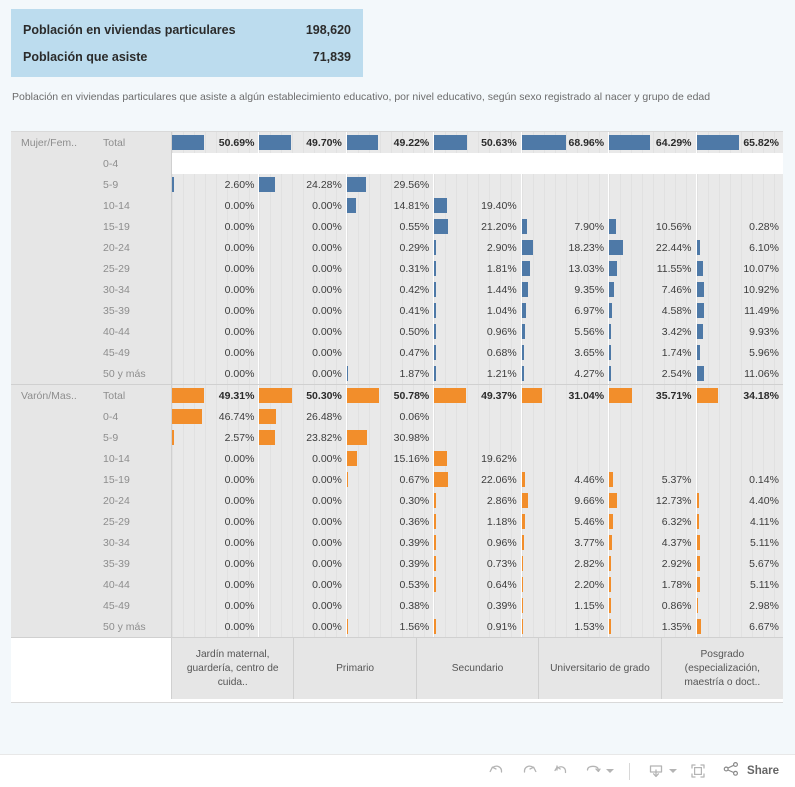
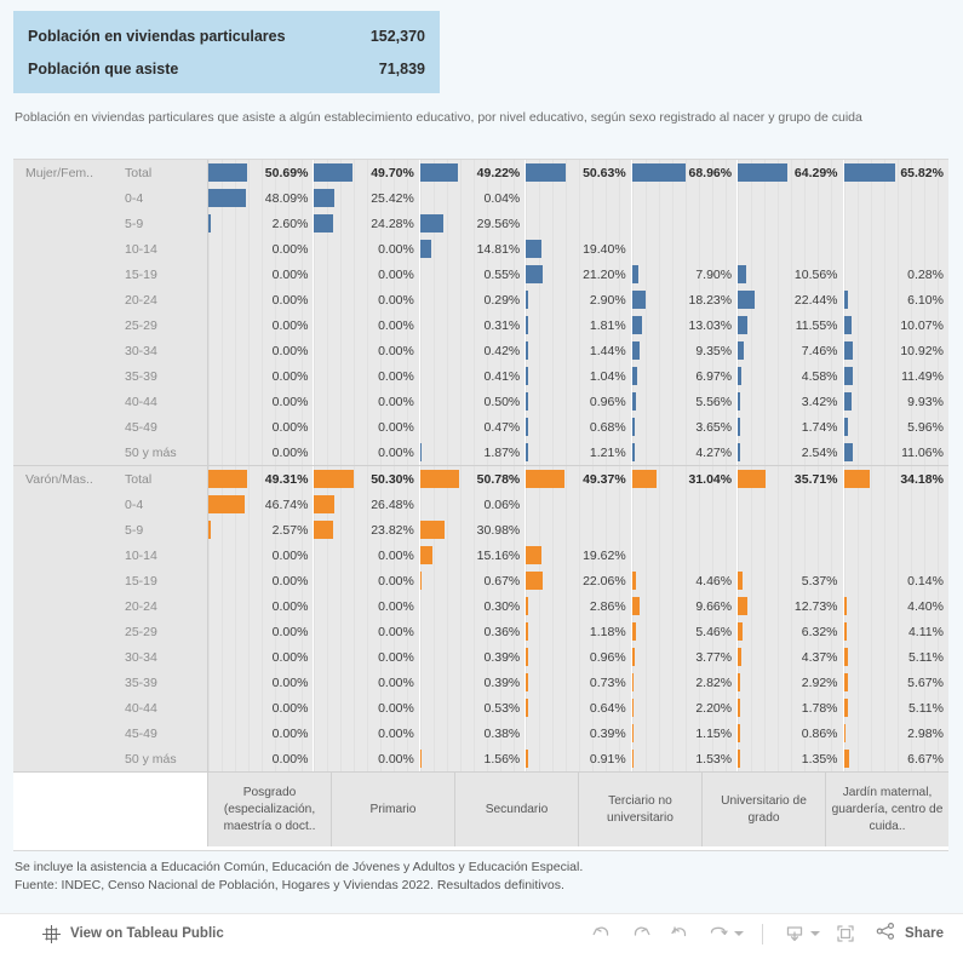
  Población en viviendas particulares
- 198,620
+ 152,370
  Población que asiste
  71,839
- Población en viviendas particulares que asiste a algún establecimiento educativo, por nivel educativo, según sexo registrado al nacer y grupo de edad
+ Población en viviendas particulares que asiste a algún establecimiento educativo, por nivel educativo, según sexo registrado al nacer y grupo de cuida
  Mujer/Fem..
  Total
  50.69%
  49.70%
  49.22%
  50.63%
  68.96%
  64.29%
  65.82%
  0-4
+ 48.09%
+ 25.42%
+ 0.04%
  5-9
  2.60%
  24.28%
  29.56%
  10-14
  0.00%
  0.00%
  14.81%
  19.40%
  15-19
  0.00%
  0.00%
  0.55%
  21.20%
  7.90%
  10.56%
  0.28%
  20-24
  0.00%
  0.00%
  0.29%
  2.90%
  18.23%
  22.44%
  6.10%
  25-29
  0.00%
  0.00%
  0.31%
  1.81%
  13.03%
  11.55%
  10.07%
  30-34
  0.00%
  0.00%
  0.42%
  1.44%
  9.35%
  7.46%
  10.92%
  35-39
  0.00%
  0.00%
  0.41%
  1.04%
  6.97%
  4.58%
  11.49%
  40-44
  0.00%
  0.00%
  0.50%
  0.96%
  5.56%
  3.42%
  9.93%
  45-49
  0.00%
  0.00%
  0.47%
  0.68%
  3.65%
  1.74%
  5.96%
  50 y más
  0.00%
  0.00%
  1.87%
  1.21%
  4.27%
  2.54%
  11.06%
  Varón/Mas..
  Total
  49.31%
  50.30%
  50.78%
  49.37%
  31.04%
  35.71%
  34.18%
  0-4
  46.74%
  26.48%
  0.06%
  5-9
  2.57%
  23.82%
  30.98%
  10-14
  0.00%
  0.00%
  15.16%
  19.62%
  15-19
  0.00%
  0.00%
  0.67%
  22.06%
  4.46%
  5.37%
  0.14%
  20-24
  0.00%
  0.00%
  0.30%
  2.86%
  9.66%
  12.73%
  4.40%
  25-29
  0.00%
  0.00%
  0.36%
  1.18%
  5.46%
  6.32%
  4.11%
  30-34
  0.00%
  0.00%
  0.39%
  0.96%
  3.77%
  4.37%
  5.11%
  35-39
  0.00%
  0.00%
  0.39%
  0.73%
  2.82%
  2.92%
  5.67%
  40-44
  0.00%
  0.00%
  0.53%
  0.64%
  2.20%
  1.78%
  5.11%
  45-49
  0.00%
  0.00%
  0.38%
  0.39%
  1.15%
  0.86%
  2.98%
  50 y más
  0.00%
  0.00%
  1.56%
  0.91%
  1.53%
  1.35%
  6.67%
- Jardín maternal, guardería, centro de cuida..
+ Posgrado (especialización, maestría o doct..
  Primario
  Secundario
+ Terciario no universitario
  Universitario de grado
- Posgrado (especialización, maestría o doct..
+ Jardín maternal, guardería, centro de cuida..
+ Se incluye la asistencia a Educación Común, Educación de Jóvenes y Adultos y Educación Especial.
+ Fuente: INDEC, Censo Nacional de Población, Hogares y Viviendas 2022. Resultados definitivos.
+ View on Tableau Public
  Share
